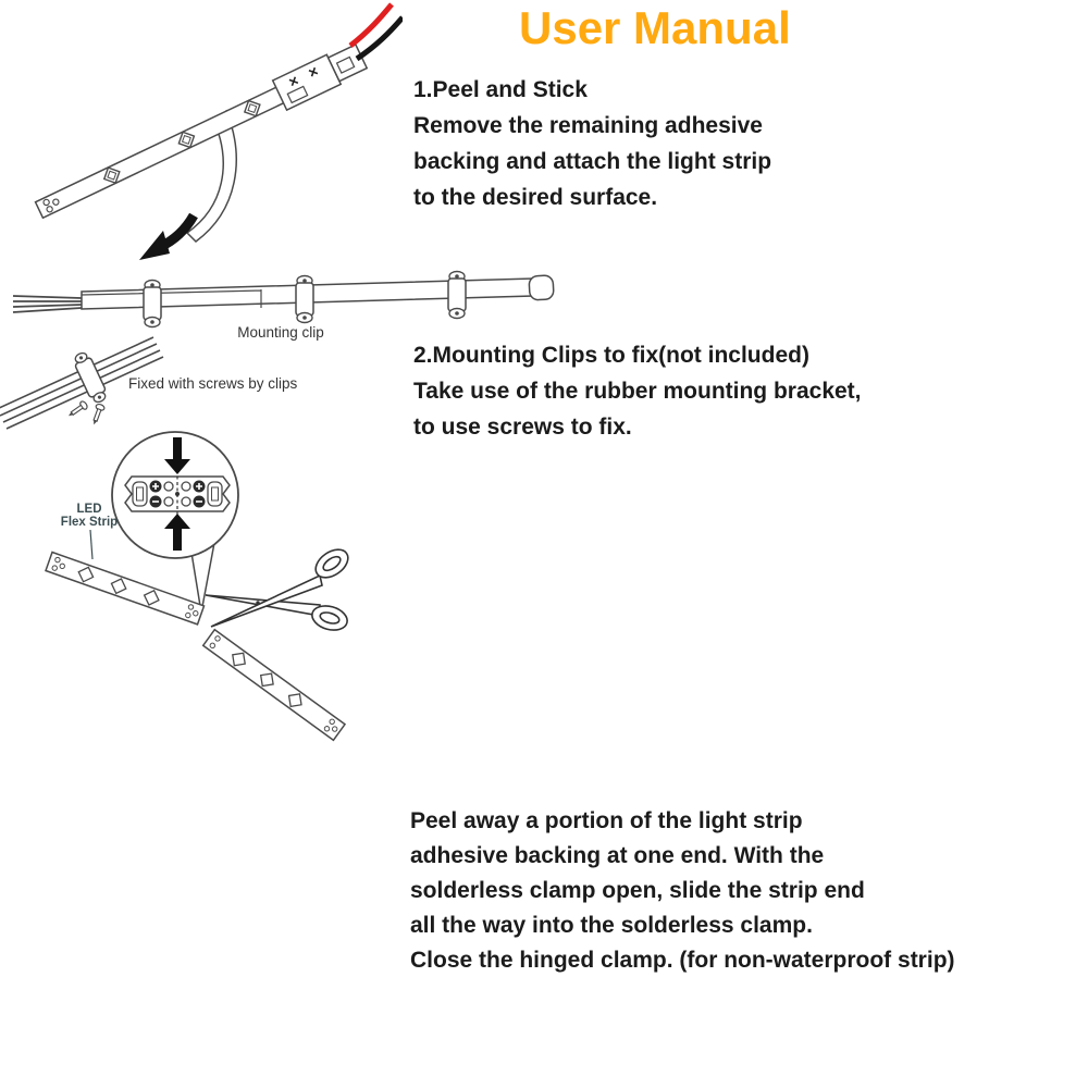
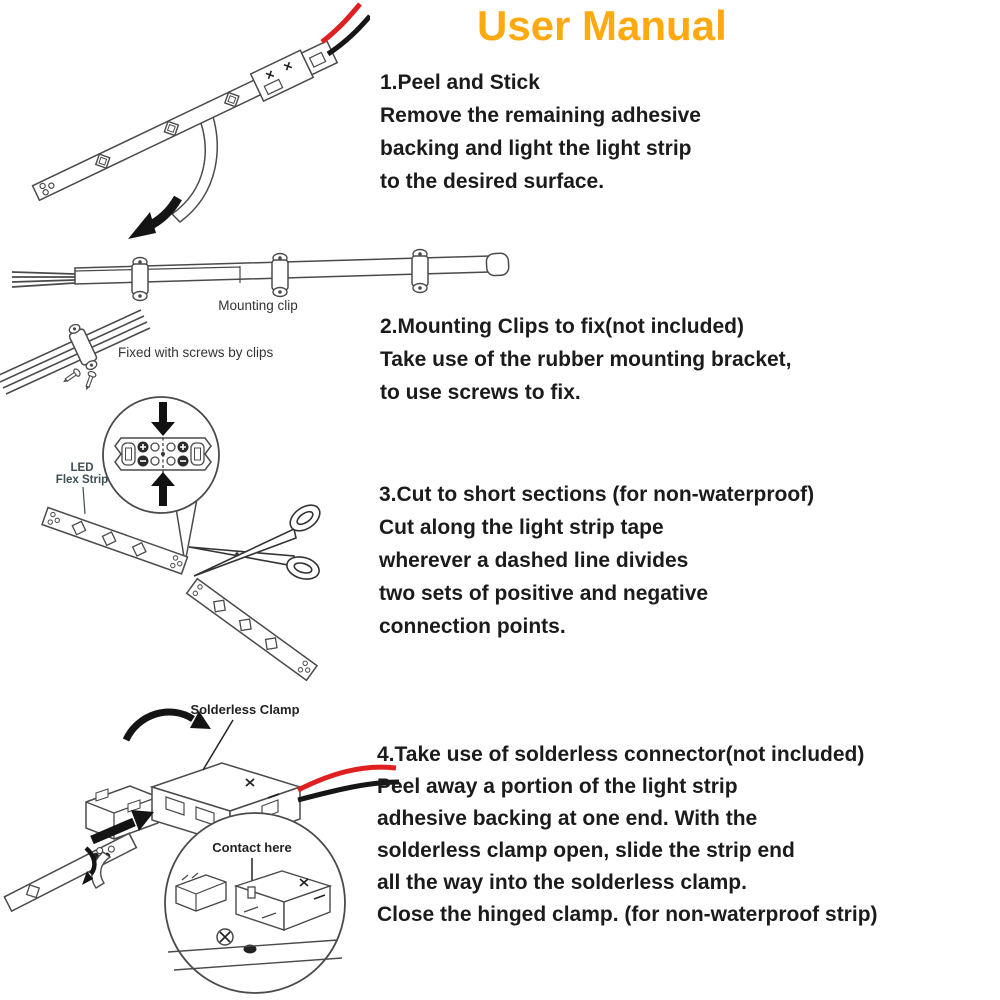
  User Manual
  Mounting clip
  Fixed with screws by clips
  LED
  Flex Strip
+ Solderless Clamp
+ Contact here
  1.Peel and Stick
  Remove the remaining adhesive
- backing and attach the light strip
+ backing and light the light strip
  to the desired surface.
  2.Mounting Clips to fix(not included)
  Take use of the rubber mounting bracket,
  to use screws to fix.
+ 3.Cut to short sections (for non-waterproof)
+ Cut along the light strip tape
+ wherever a dashed line divides
+ two sets of positive and negative
+ connection points.
+ 4.Take use of solderless connector(not included)
  Peel away a portion of the light strip
  adhesive backing at one end. With the
  solderless clamp open, slide the strip end
  all the way into the solderless clamp.
  Close the hinged clamp. (for non-waterproof strip)
